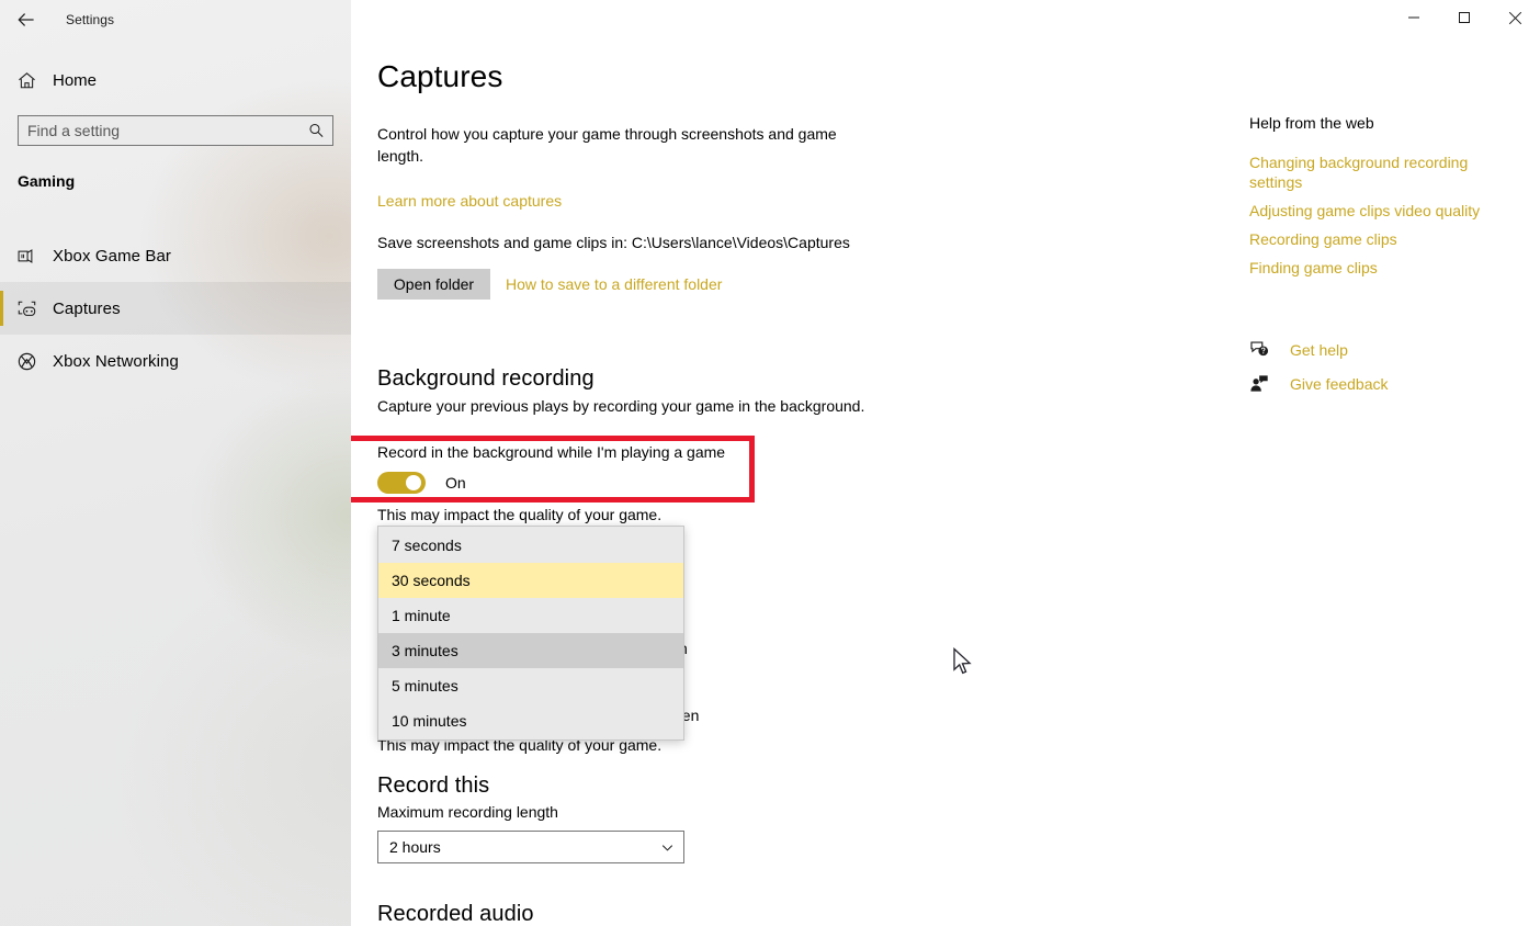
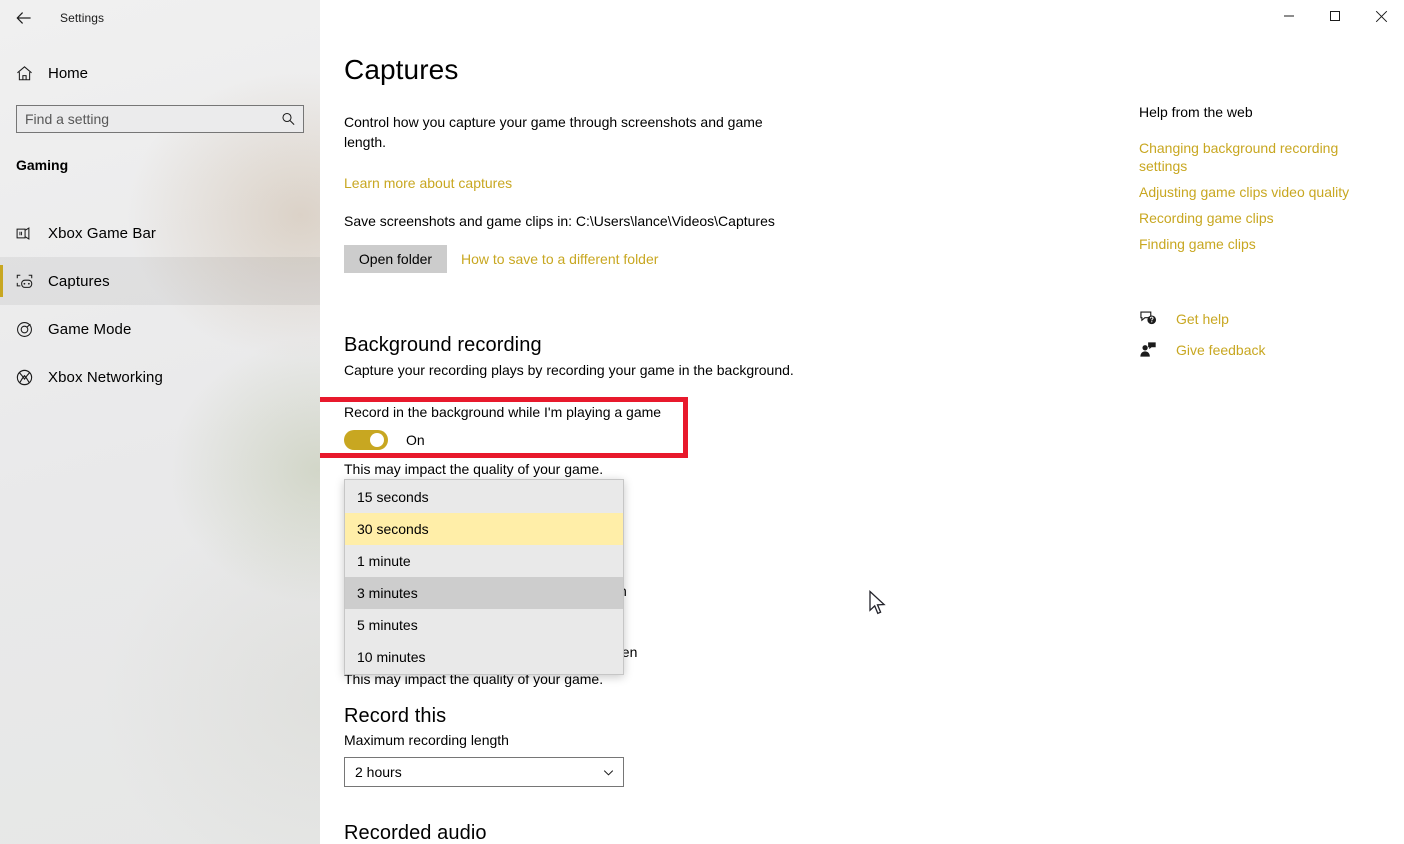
  Settings
  Home
  Find a setting
  Gaming
  Xbox Game Bar
  Captures
+ Game Mode
  Xbox Networking
  Captures
  Control how you capture your game through screenshots and game length.
  Learn more about captures
  Save screenshots and game clips in: C:\Users\lance\Videos\Captures
  Open folder
  How to save to a different folder
  Background recording
- Capture your previous plays by recording your game in the background.
+ Capture your recording plays by recording your game in the background.
  Record in the background while I'm playing a game
  On
  This may impact the quality of your game.
  This may impact the quality of your game.
- 7 seconds
+ 15 seconds
  30 seconds
  1 minute
  3 minutes
  5 minutes
  10 minutes
  Record this
  Maximum recording length
  2 hours
  Recorded audio
  Help from the web
  Changing background recording settings
  Adjusting game clips video quality
  Recording game clips
  Finding game clips
  Get help
  Give feedback
